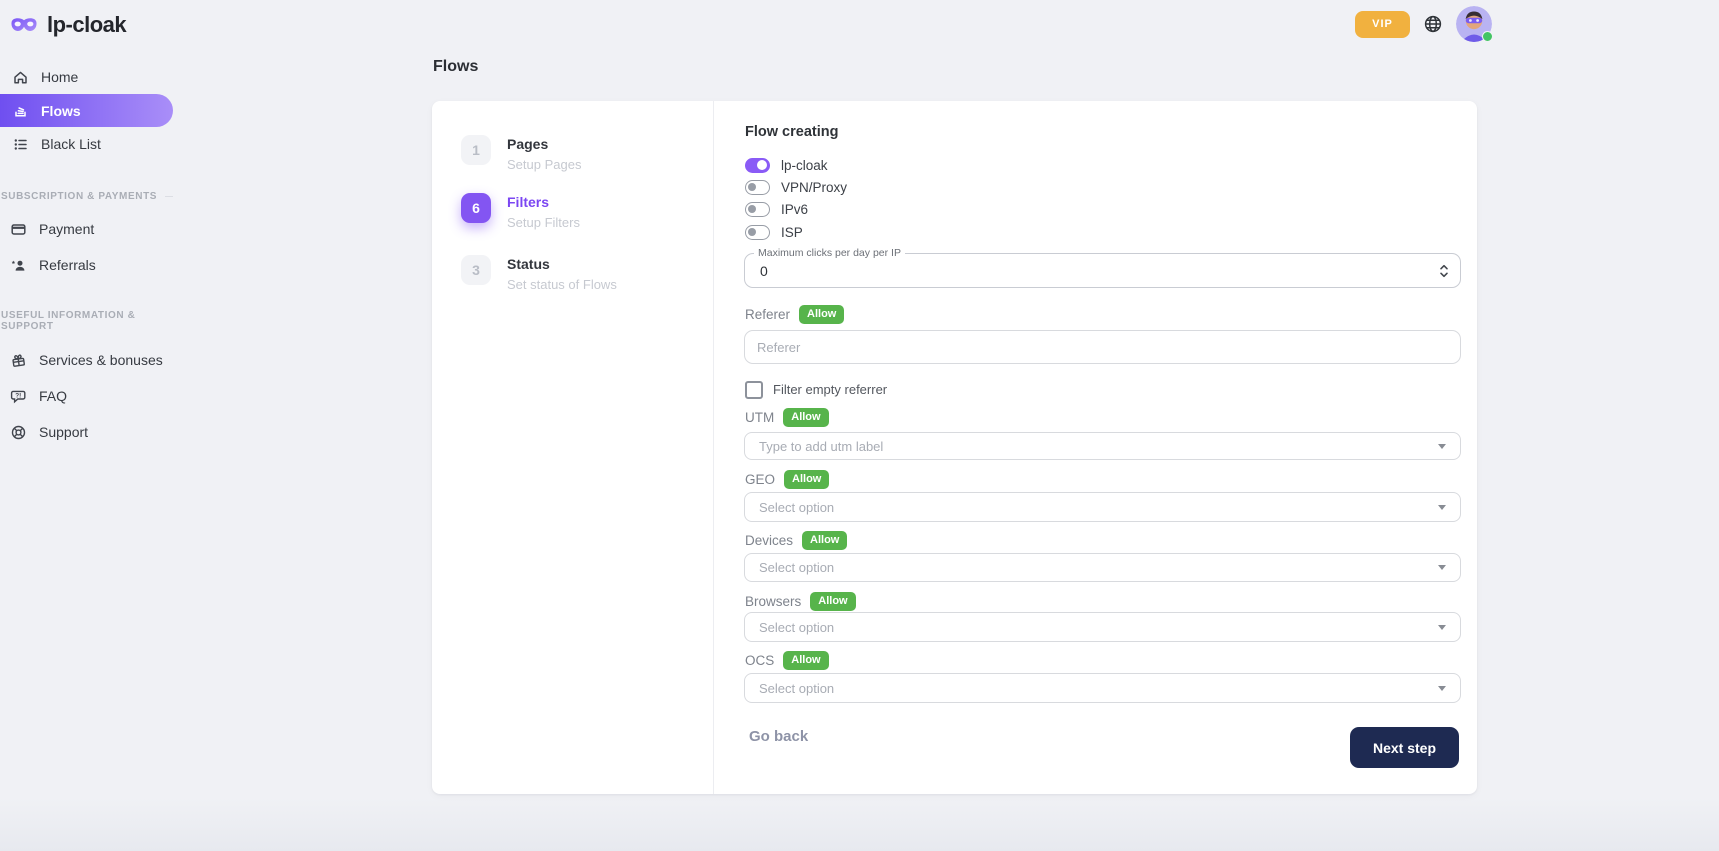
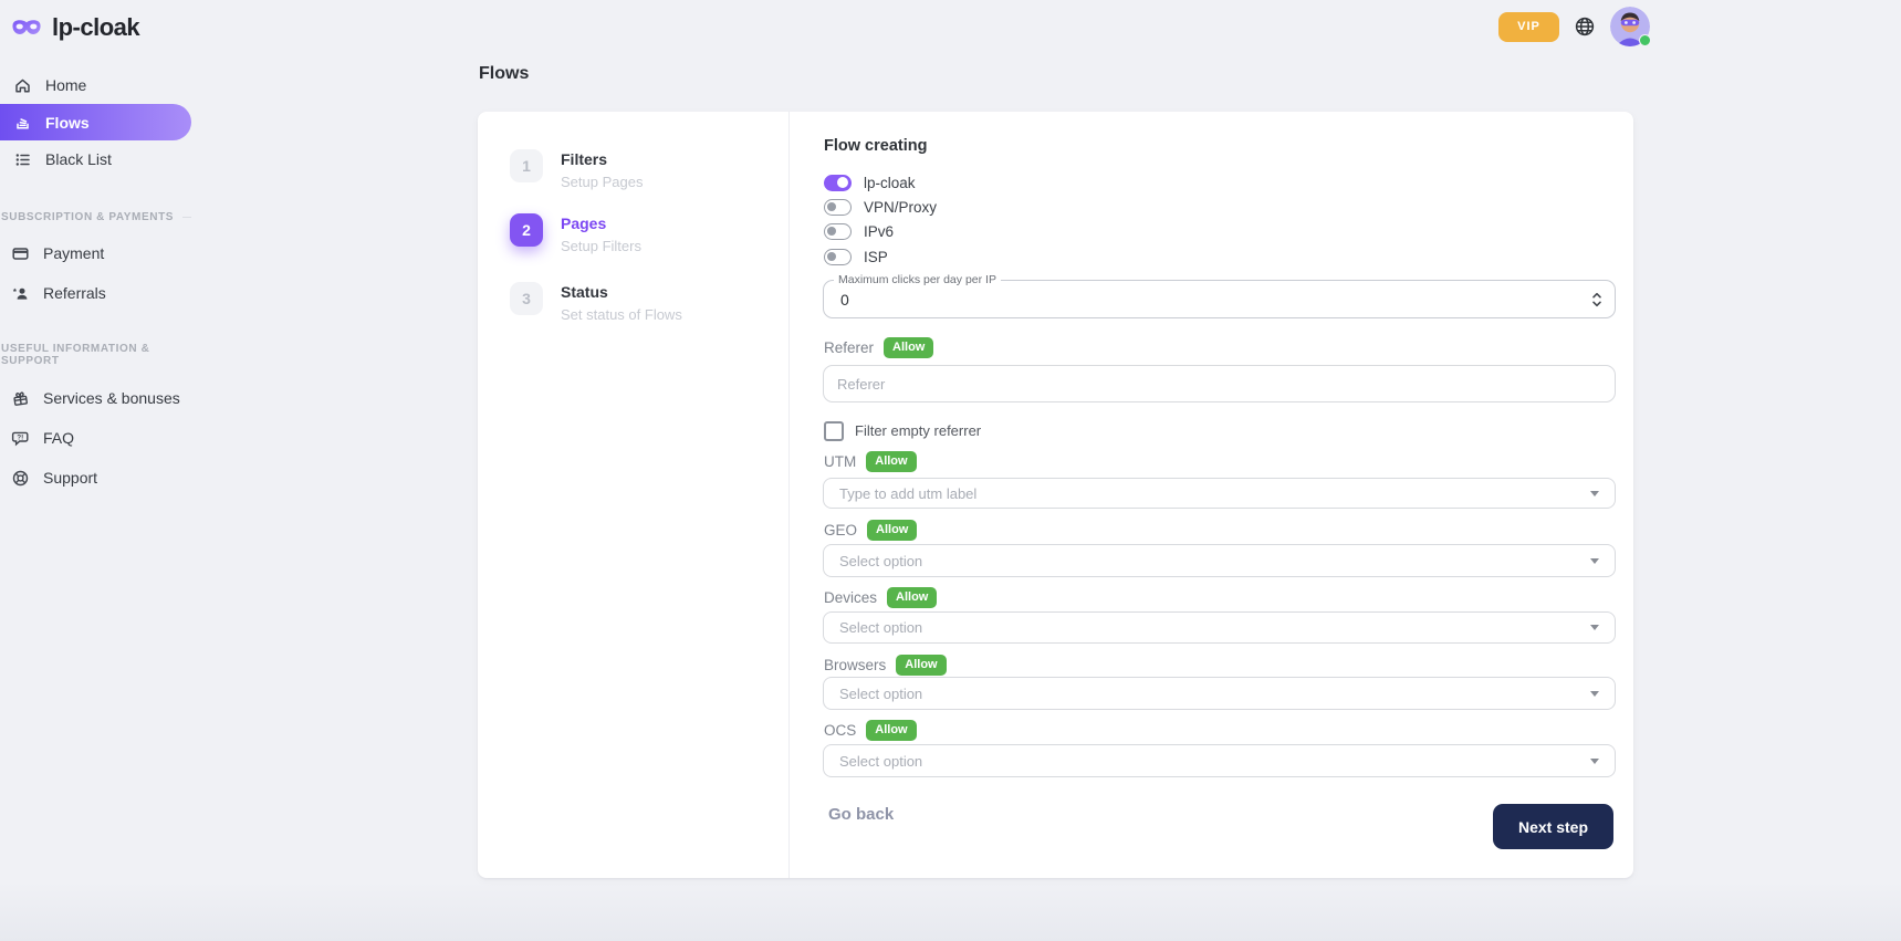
  lp-cloak
  Home
  Flows
  Black List
  SUBSCRIPTION & PAYMENTS
  Payment
  Referrals
  USEFUL INFORMATION & SUPPORT
  Services & bonuses
  FAQ
  Support
  VIP
  Flows
  1
- Pages
+ Filters
  Setup Pages
- 6
+ 2
- Filters
+ Pages
  Setup Filters
  3
  Status
  Set status of Flows
  Flow creating
  lp-cloak
  VPN/Proxy
  IPv6
  ISP
  Maximum clicks per day per IP
  0
  Referer
  Allow
  Referer
  Filter empty referrer
  UTM
  Allow
  Type to add utm label
  GEO
  Allow
  Select option
  Devices
  Allow
  Select option
  Browsers
  Allow
  Select option
  OCS
  Allow
  Select option
  Go back
  Next step
